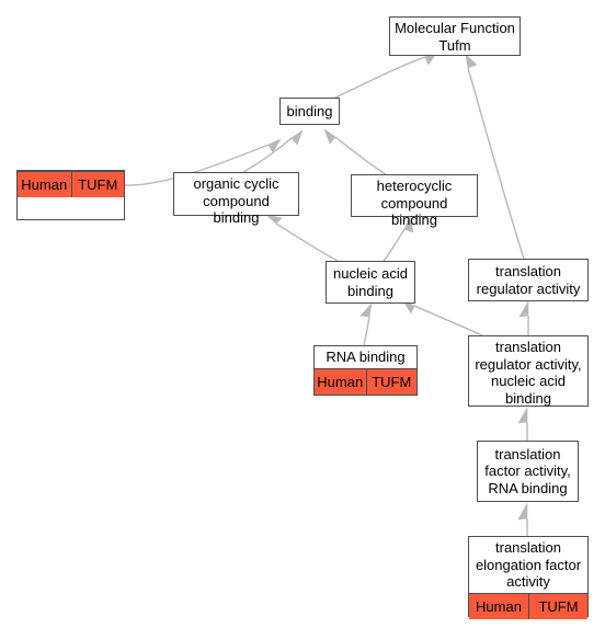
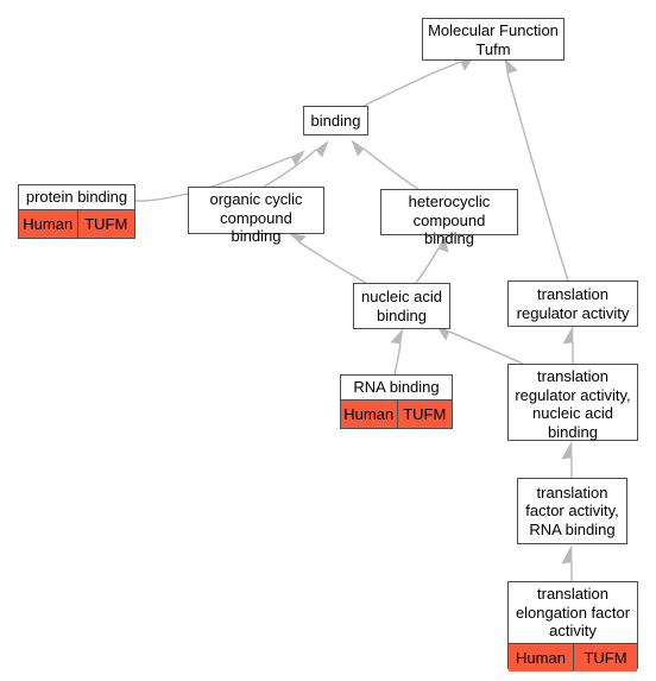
  Molecular Function
  Tufm
  binding
+ protein binding
  Human
  TUFM
  organic cyclic
  compound binding
  heterocyclic
  compound binding
  nucleic acid
  binding
  translation
  regulator activity
  RNA binding
  Human
  TUFM
  translation
  regulator activity,
  nucleic acid
  binding
  translation
  factor activity,
  RNA binding
  translation
  elongation factor
  activity
  Human
  TUFM
